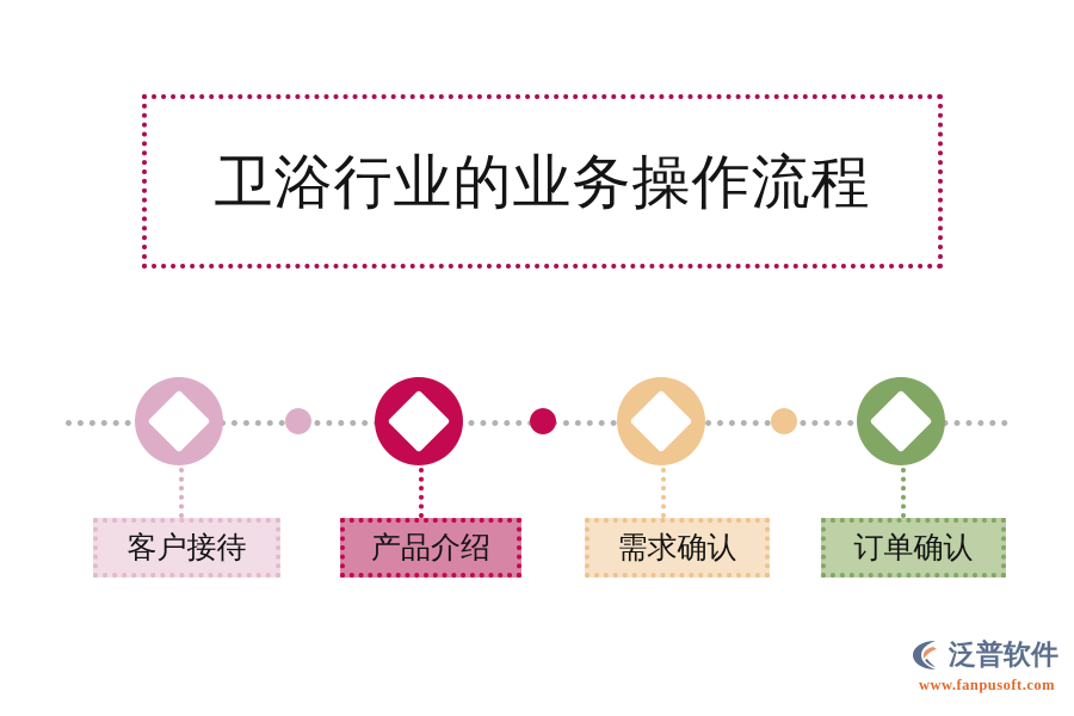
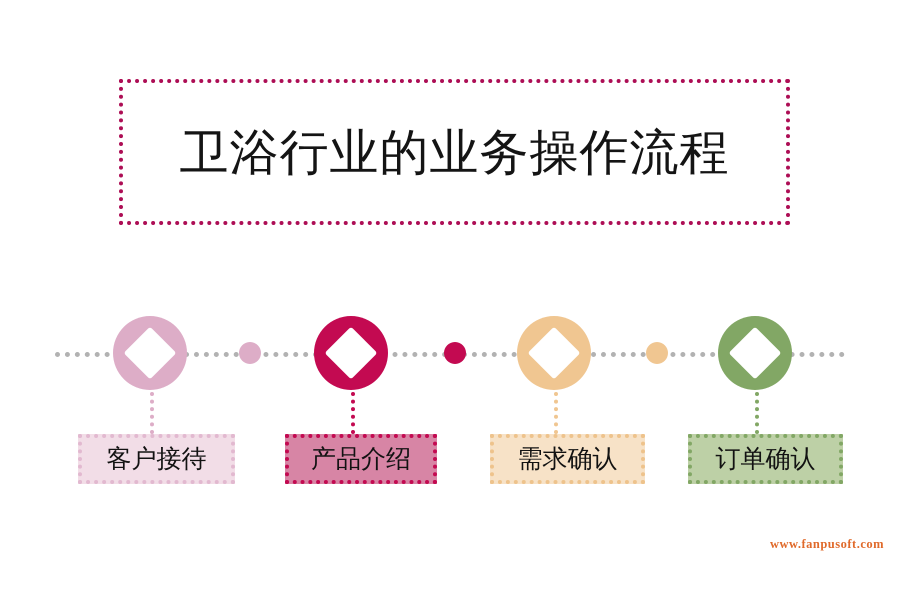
  卫浴行业的业务操作流程
  客户接待
  产品介绍
  需求确认
  订单确认
- 泛普软件
  www.fanpusoft.com
